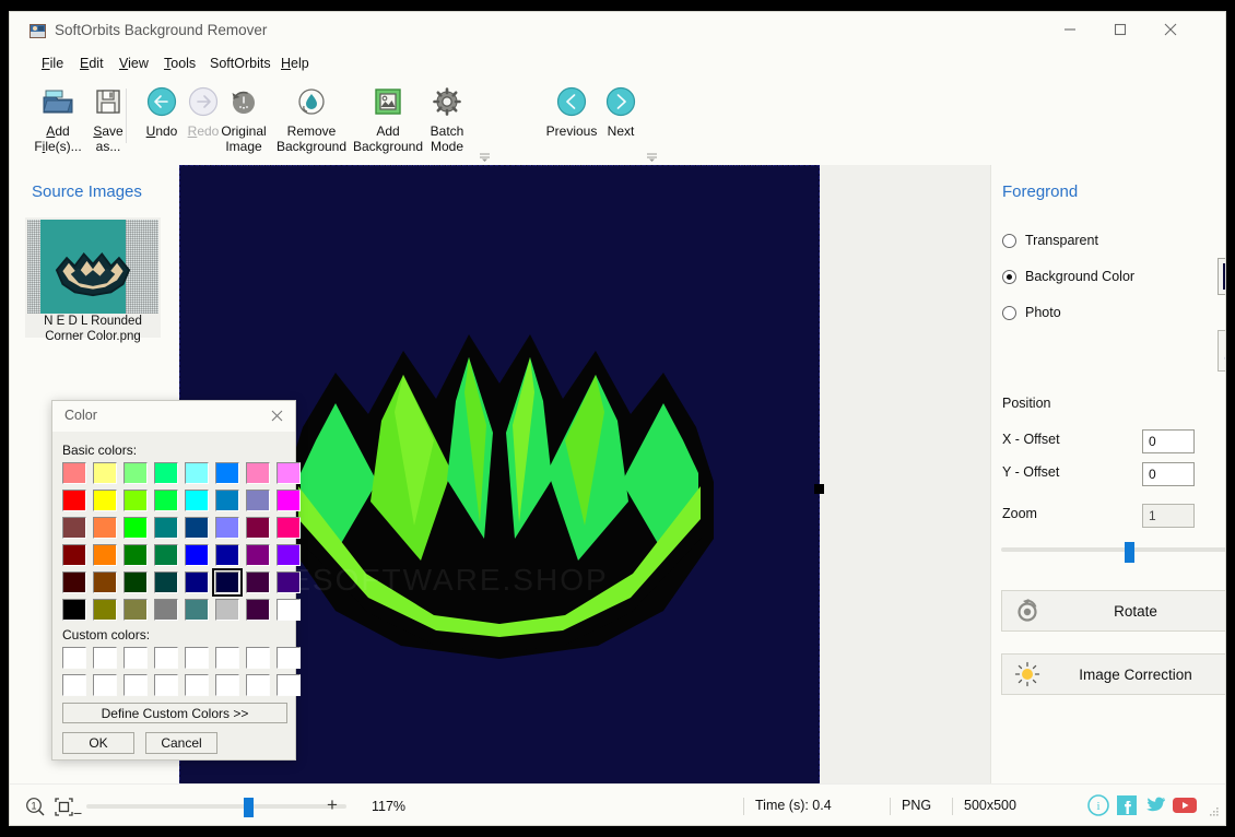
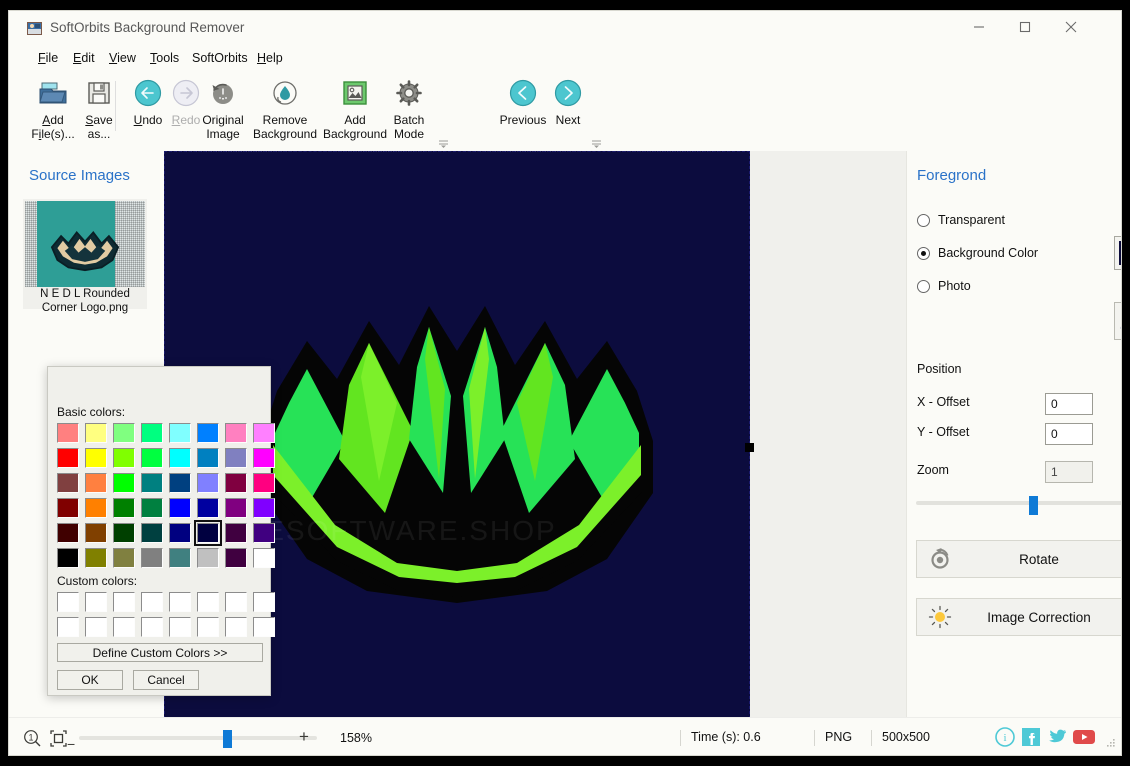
  SoftOrbits Background Remover
  File
  Edit
  View
  Tools
  SoftOrbits
  Help
  Add
  File(s)...
  Save
  as...
  Undo
  Redo
  Original
  Image
  Remove
  Background
  Add
  Background
  Batch
  Mode
  Previous
  Next
  Source Images
- N E D L Rounded Corner Color.png
+ N E D L Rounded Corner Logo.png
  ESOFTWARE.SHOP
  Foregrond
  Transparent
  Background Color
  Photo
  Position
  X - Offset
  0
  Y - Offset
  0
  Zoom
  1
  Rotate
  Image Correction
  1
  −
  +
- 117%
+ 158%
- Time (s): 0.4
+ Time (s): 0.6
  PNG
  500x500
  i
- Color
  Basic colors:
  Custom colors:
  Define Custom Colors >>
  OK
  Cancel
